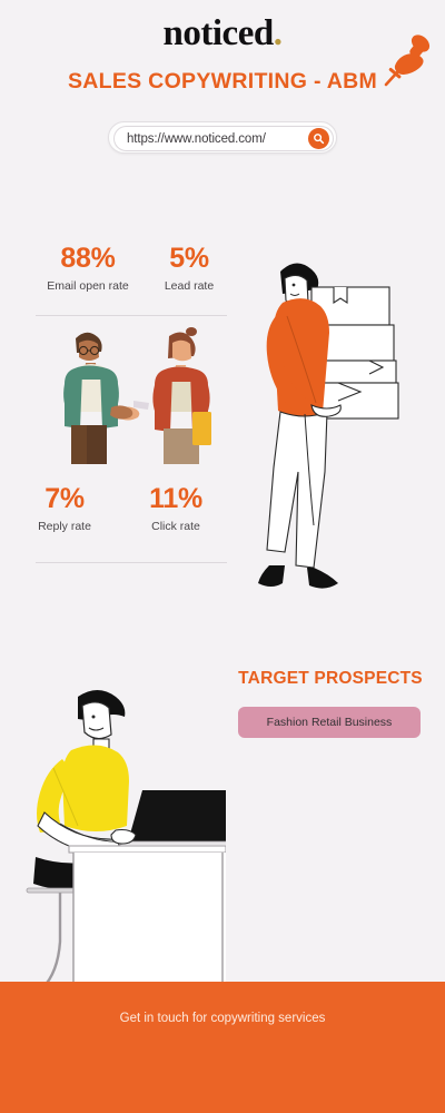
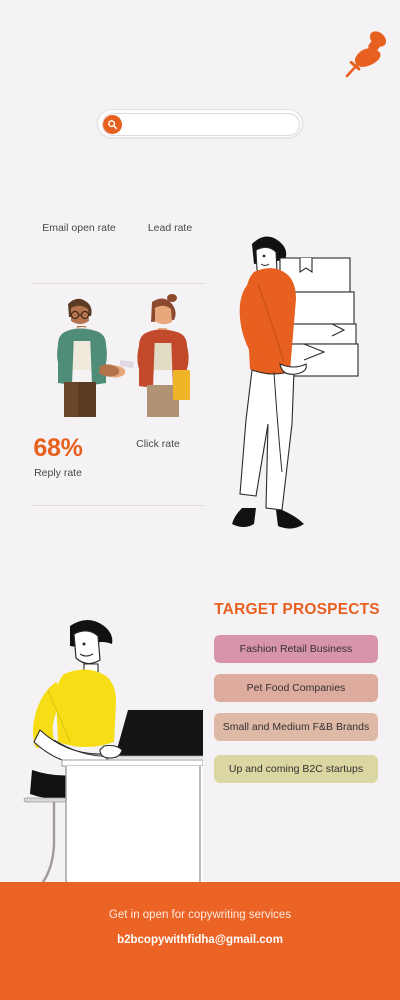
- noticed.
- SALES COPYWRITING - ABM
- https://www.noticed.com/
- 88%
  Email open rate
- 5%
  Lead rate
- 7%
+ 68%
  Reply rate
- 11%
  Click rate
  TARGET PROSPECTS
  Fashion Retail Business
+ Pet Food Companies
+ Small and Medium F&B Brands
+ Up and coming B2C startups
- Get in touch for copywriting services
+ Get in open for copywriting services
+ b2bcopywithfidha@gmail.com
